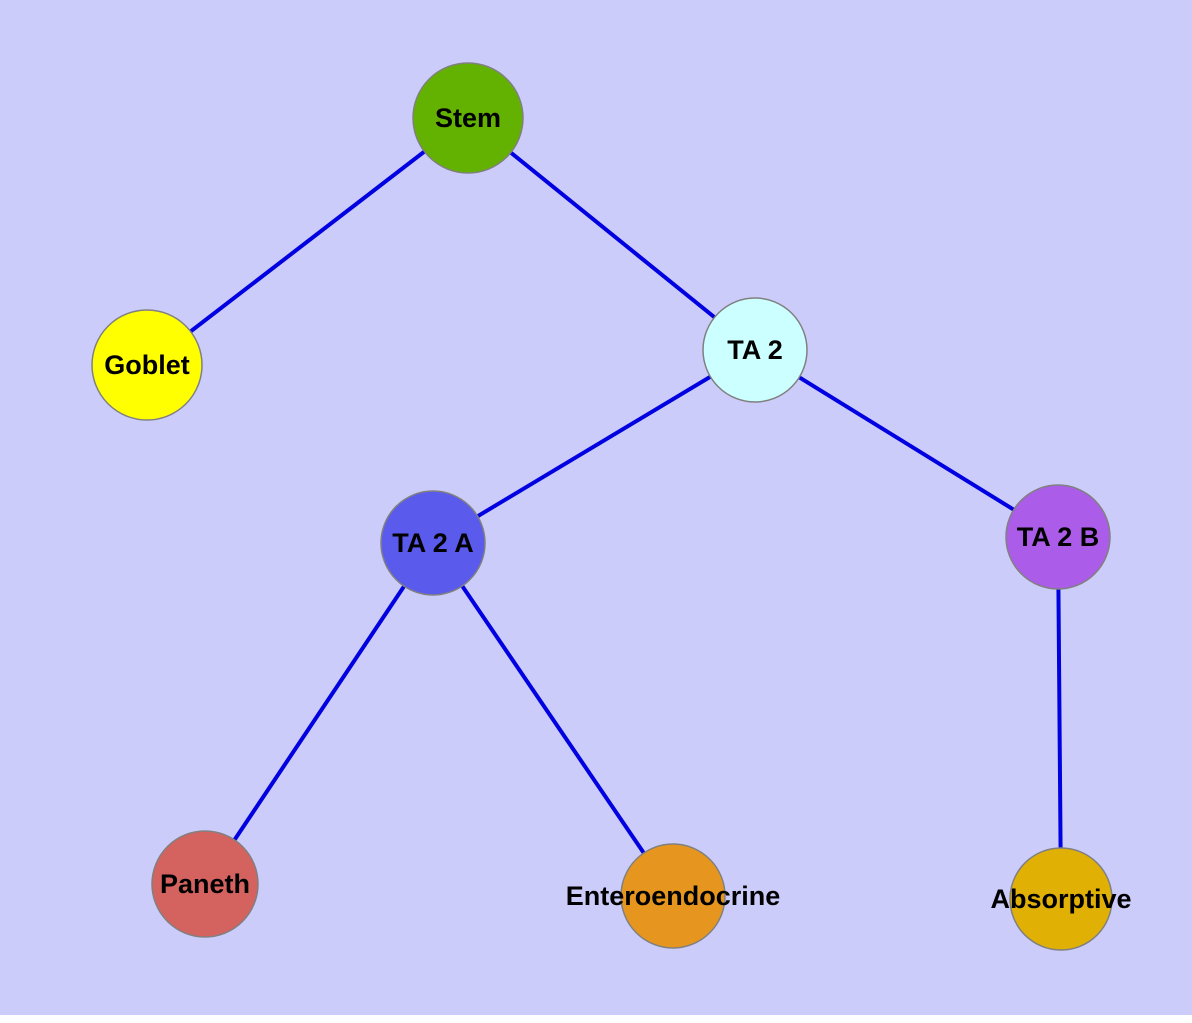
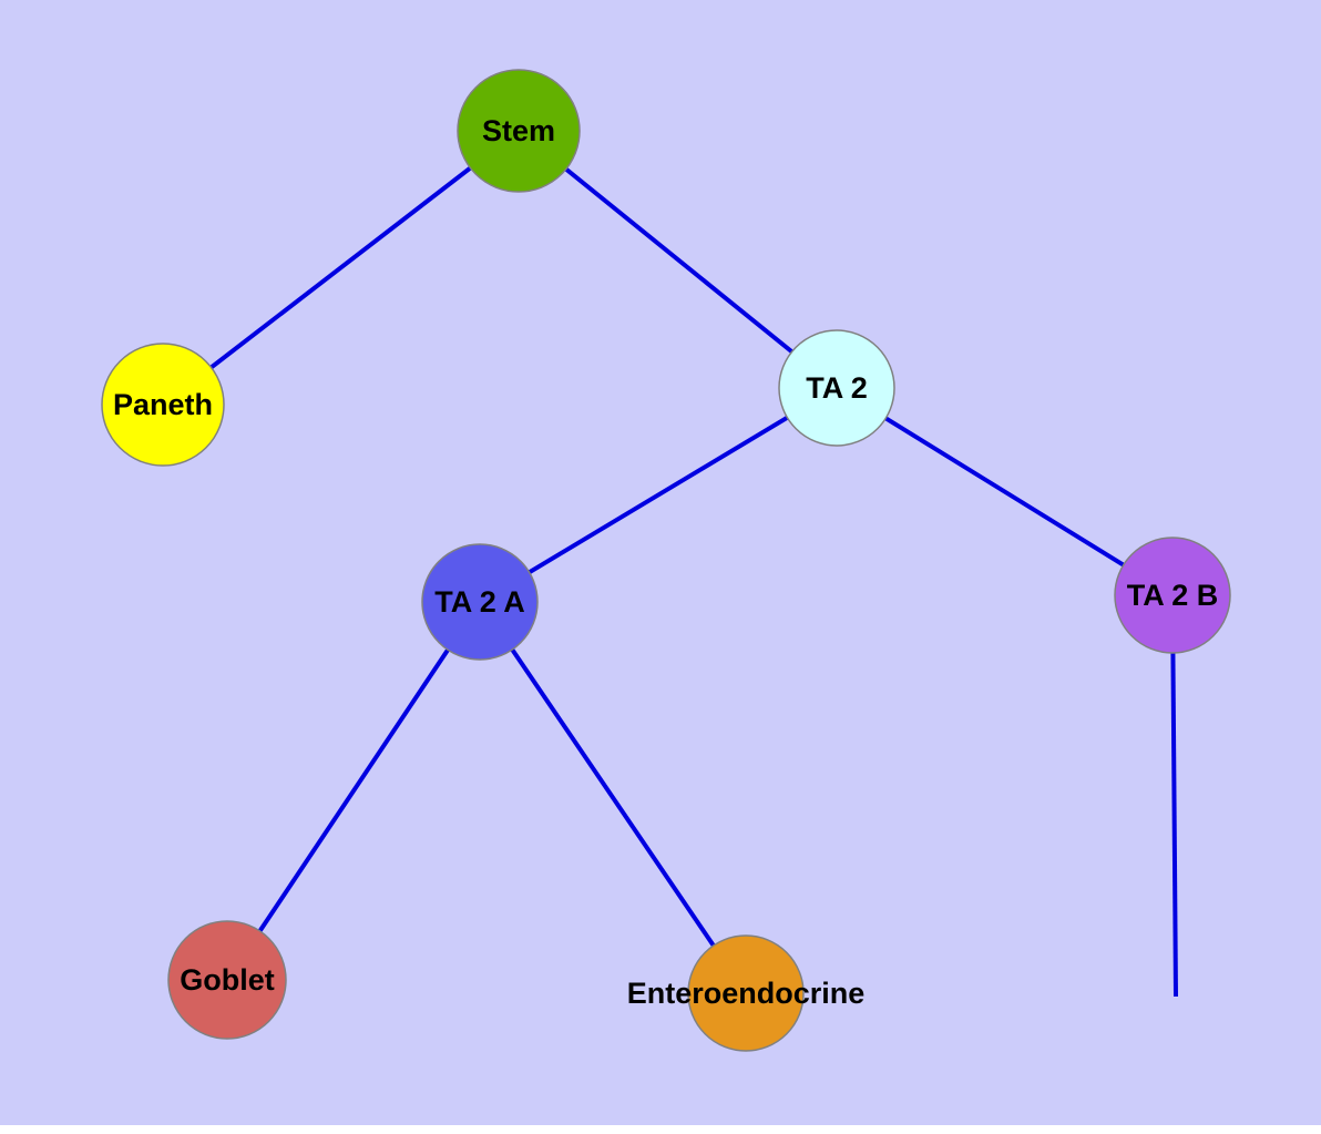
  Stem
- Goblet
+ Paneth
  TA 2
  TA 2 A
  TA 2 B
- Paneth
+ Goblet
  Enteroendocrine
- Absorptive
